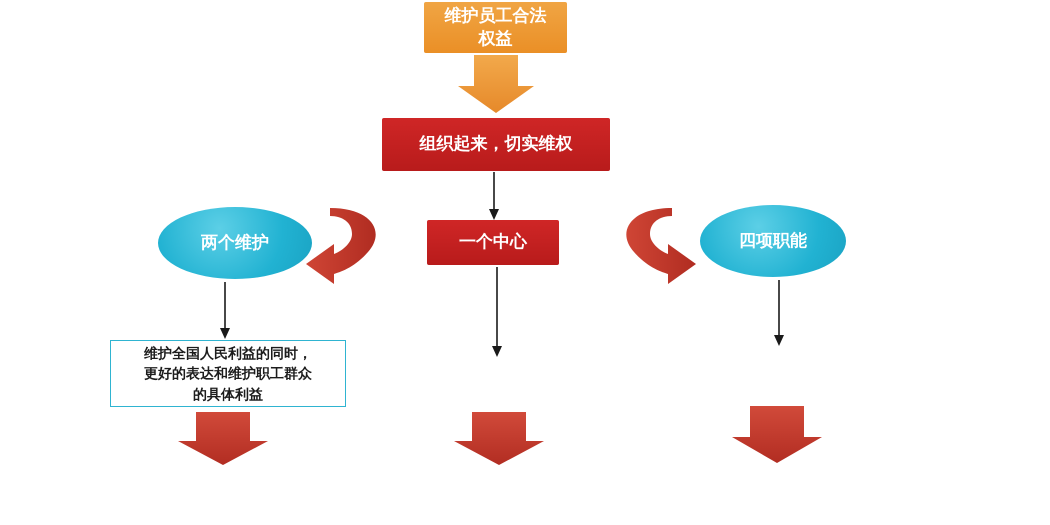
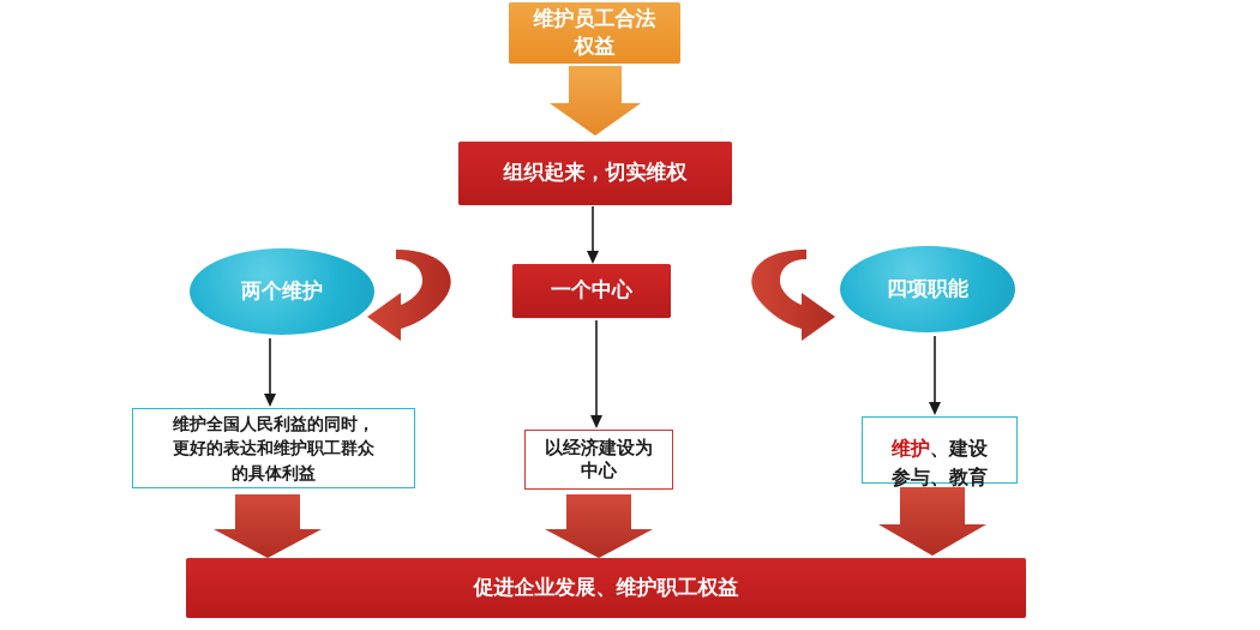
  维护员工合法
  权益
  组织起来，切实维权
  两个维护
  一个中心
  四项职能
  维护全国人民利益的同时，
  更好的表达和维护职工群众
  的具体利益
+ 以经济建设为
+ 中心
+ 维护、建设
+ 参与、教育
+ 促进企业发展、维护职工权益
